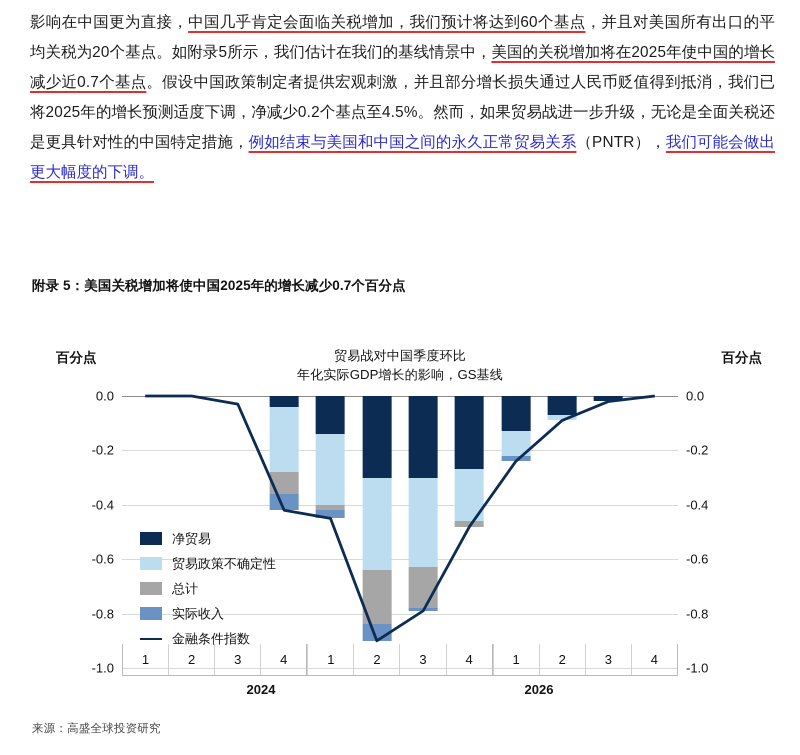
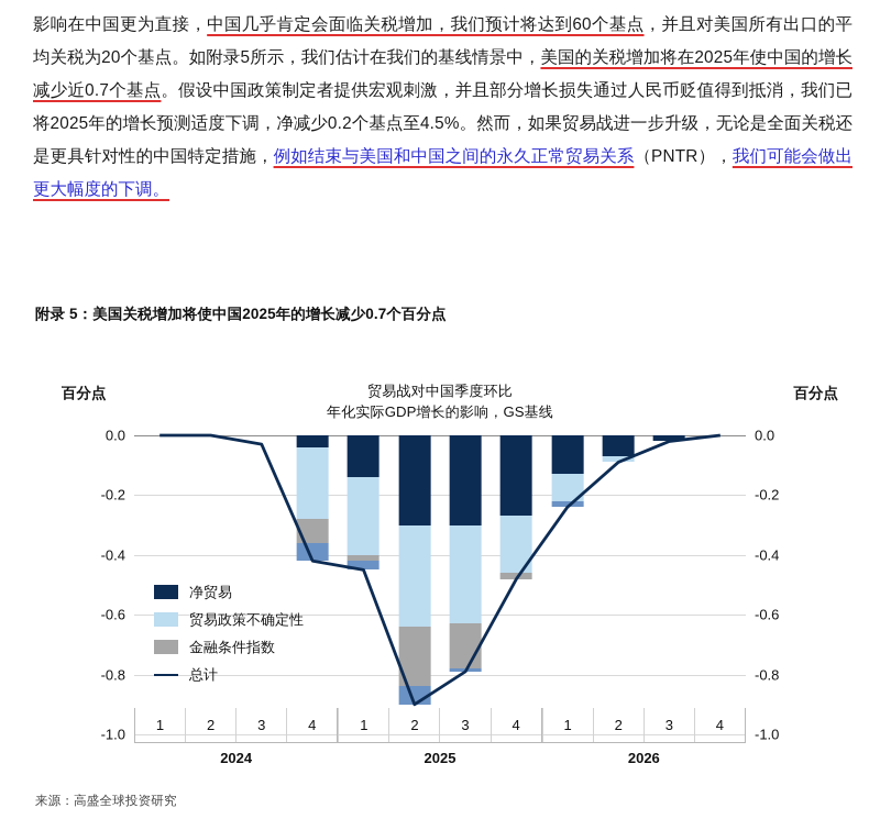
  影响在中国更为直接，中国几乎肯定会面临关税增加，我们预计将达到60个基点，并且对美国所有出口的平均关税为20个基点。如附录5所示，我们估计在我们的基线情景中，美国的关税增加将在2025年使中国的增长减少近0.7个基点。假设中国政策制定者提供宏观刺激，并且部分增长损失通过人民币贬值得到抵消，我们已将2025年的增长预测适度下调，净减少0.2个基点至4.5%。然而，如果贸易战进一步升级，无论是全面关税还是更具针对性的中国特定措施，例如结束与美国和中国之间的永久正常贸易关系（PNTR），我们可能会做出更大幅度的下调。
  附录 5：美国关税增加将使中国2025年的增长减少0.7个百分点
  百分点
  百分点
  贸易战对中国季度环比
  年化实际GDP增长的影响，GS基线
  0.0
  -0.2
  -0.4
  -0.6
  -0.8
  -1.0
  0.0
  -0.2
  -0.4
  -0.6
  -0.8
  -1.0
  净贸易
  贸易政策不确定性
- 总计
+ 金融条件指数
- 实际收入
- 金融条件指数
+ 总计
  1
  2
  3
  4
  1
  2
  3
  4
  1
  2
  3
  4
  2024
+ 2025
  2026
  来源：高盛全球投资研究
